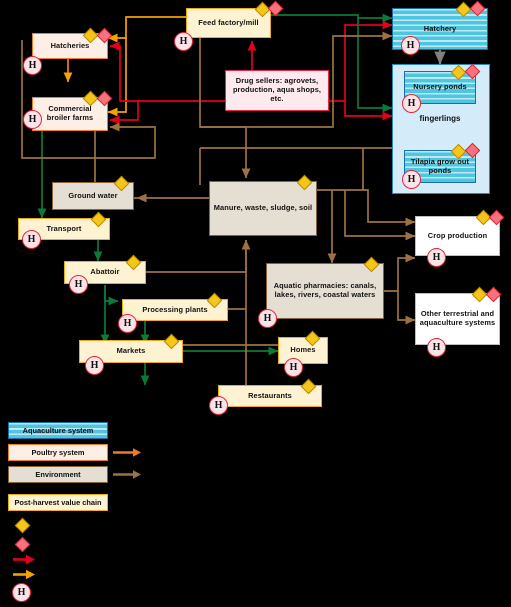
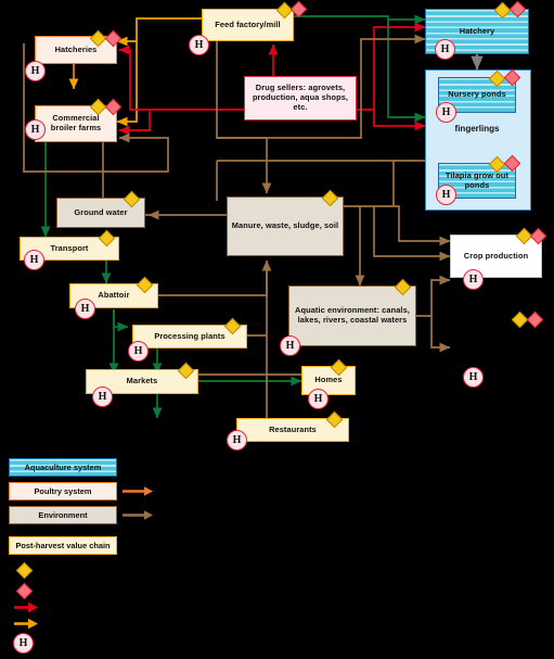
  Feed factory/mill
  H
  Hatcheries
  H
  Commercial broiler farms
  H
  Drug sellers: agrovets, production, aqua shops, etc.
  Hatchery
  H
  Nursery ponds
  H
  fingerlings
  Tilapia grow out ponds
  H
  Ground water
  Manure, waste, sludge, soil
  Transport
  H
  Abattoir
  H
  Processing plants
  H
  Markets
  H
  Homes
  H
  Restaurants
  H
- Aquatic pharmacies: canals, lakes, rivers, coastal waters
+ Aquatic environment: canals, lakes, rivers, coastal waters
  H
  Crop production
  H
- Other terrestrial and aquaculture systems
  H
  Aquaculture system
  Poultry system
  Environment
  Post-harvest value chain
  H
